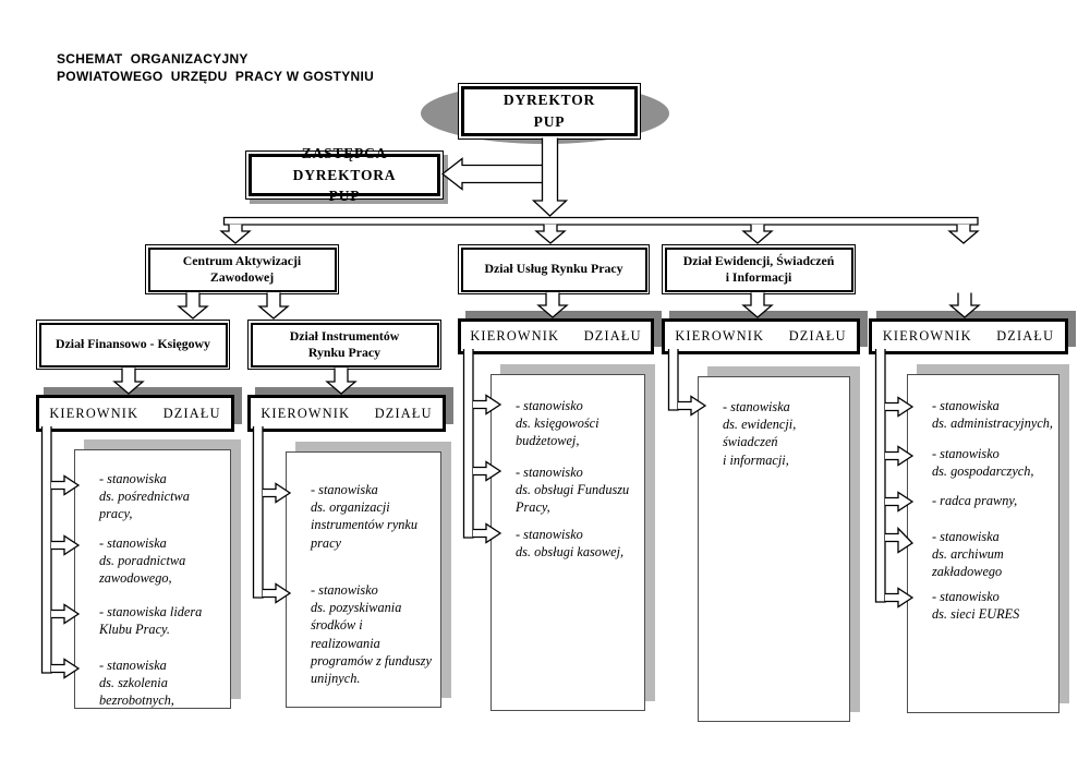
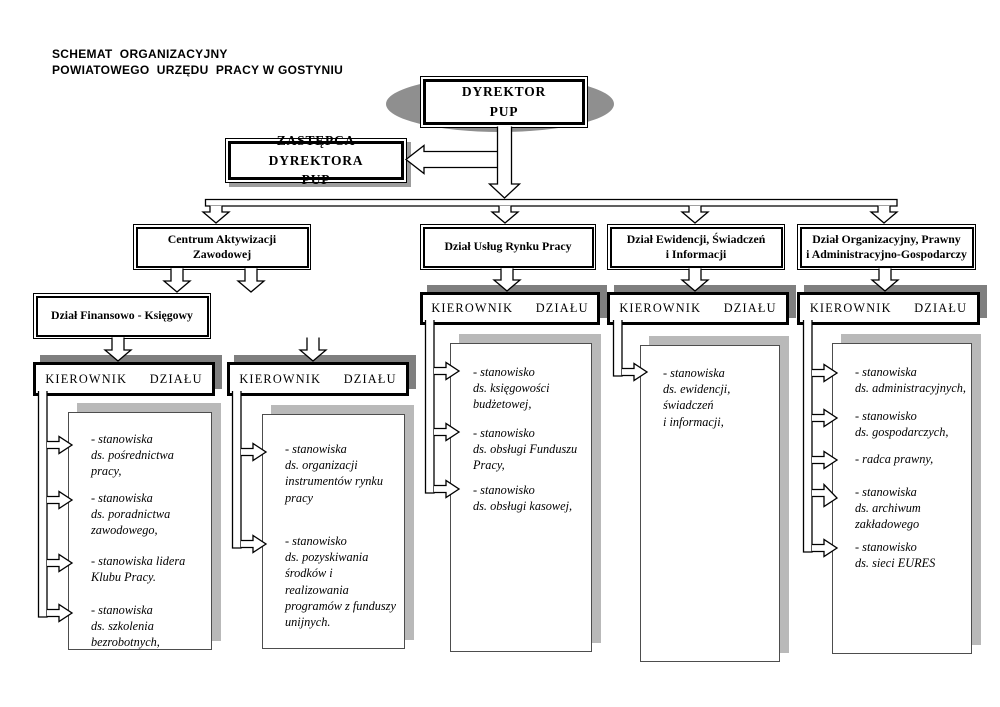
  SCHEMAT ORGANIZACYJNY
  POWIATOWEGO URZĘDU PRACY W GOSTYNIU
  DYREKTOR
  PUP
  ZASTĘPCA DYREKTORA
  PUP
  Centrum Aktywizacji
  Zawodowej
  Dział Usług Rynku Pracy
  Dział Ewidencji, Świadczeń
  i Informacji
+ Dział Organizacyjny, Prawny
+ i Administracyjno-Gospodarczy
  Dział Finansowo - Księgowy
- Dział Instrumentów
- Rynku Pracy
  KIEROWNIK DZIAŁU
  KIEROWNIK DZIAŁU
  KIEROWNIK DZIAŁU
  KIEROWNIK DZIAŁU
  KIEROWNIK DZIAŁU
  - stanowiska
  ds. pośrednictwa
  pracy,
  - stanowiska
  ds. poradnictwa
  zawodowego,
  - stanowiska lidera
  Klubu Pracy.
  - stanowiska
  ds. szkolenia
  bezrobotnych,
  - stanowiska
  ds. organizacji
  instrumentów rynku
  pracy
  - stanowisko
  ds. pozyskiwania
  środków i
  realizowania
  programów z funduszy
  unijnych.
  - stanowisko
  ds. księgowości
  budżetowej,
  - stanowisko
  ds. obsługi Funduszu
  Pracy,
  - stanowisko
  ds. obsługi kasowej,
  - stanowiska
  ds. ewidencji,
  świadczeń
  i informacji,
  - stanowiska
  ds. administracyjnych,
  - stanowisko
  ds. gospodarczych,
  - radca prawny,
  - stanowiska
  ds. archiwum
  zakładowego
  - stanowisko
  ds. sieci EURES
